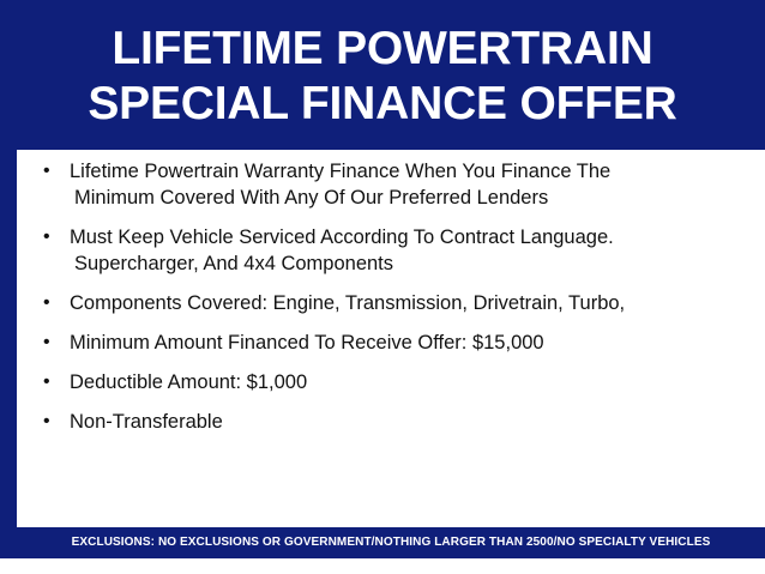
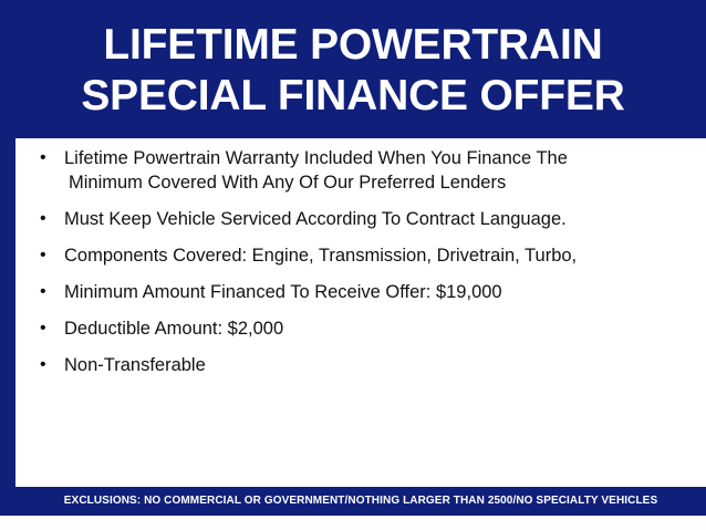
  LIFETIME POWERTRAIN
  SPECIAL FINANCE OFFER
  •
- Lifetime Powertrain Warranty Finance When You Finance The
+ Lifetime Powertrain Warranty Included When You Finance The
  Minimum Covered With Any Of Our Preferred Lenders
  •
  Must Keep Vehicle Serviced According To Contract Language.
- Supercharger, And 4x4 Components
  •
  Components Covered: Engine, Transmission, Drivetrain, Turbo,
  •
- Minimum Amount Financed To Receive Offer: $15,000
+ Minimum Amount Financed To Receive Offer: $19,000
  •
- Deductible Amount: $1,000
+ Deductible Amount: $2,000
  •
  Non-Transferable
- EXCLUSIONS: NO EXCLUSIONS OR GOVERNMENT/NOTHING LARGER THAN 2500/NO SPECIALTY VEHICLES
+ EXCLUSIONS: NO COMMERCIAL OR GOVERNMENT/NOTHING LARGER THAN 2500/NO SPECIALTY VEHICLES
